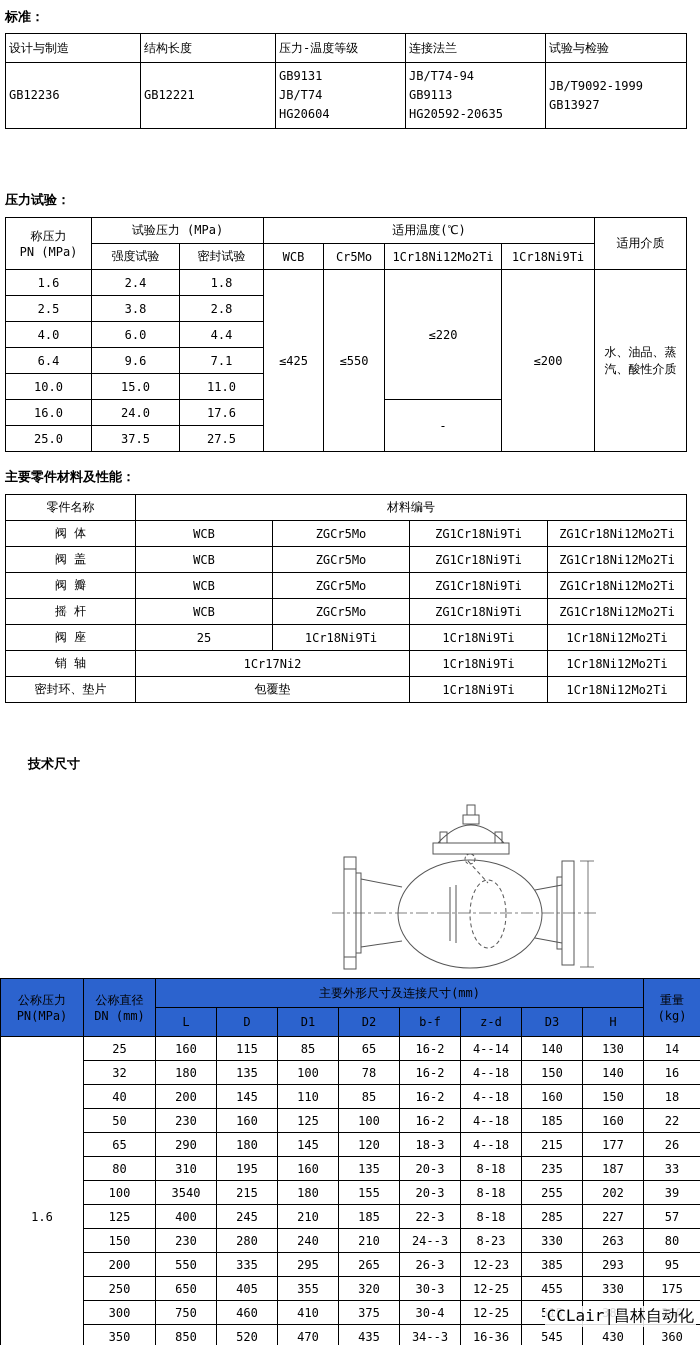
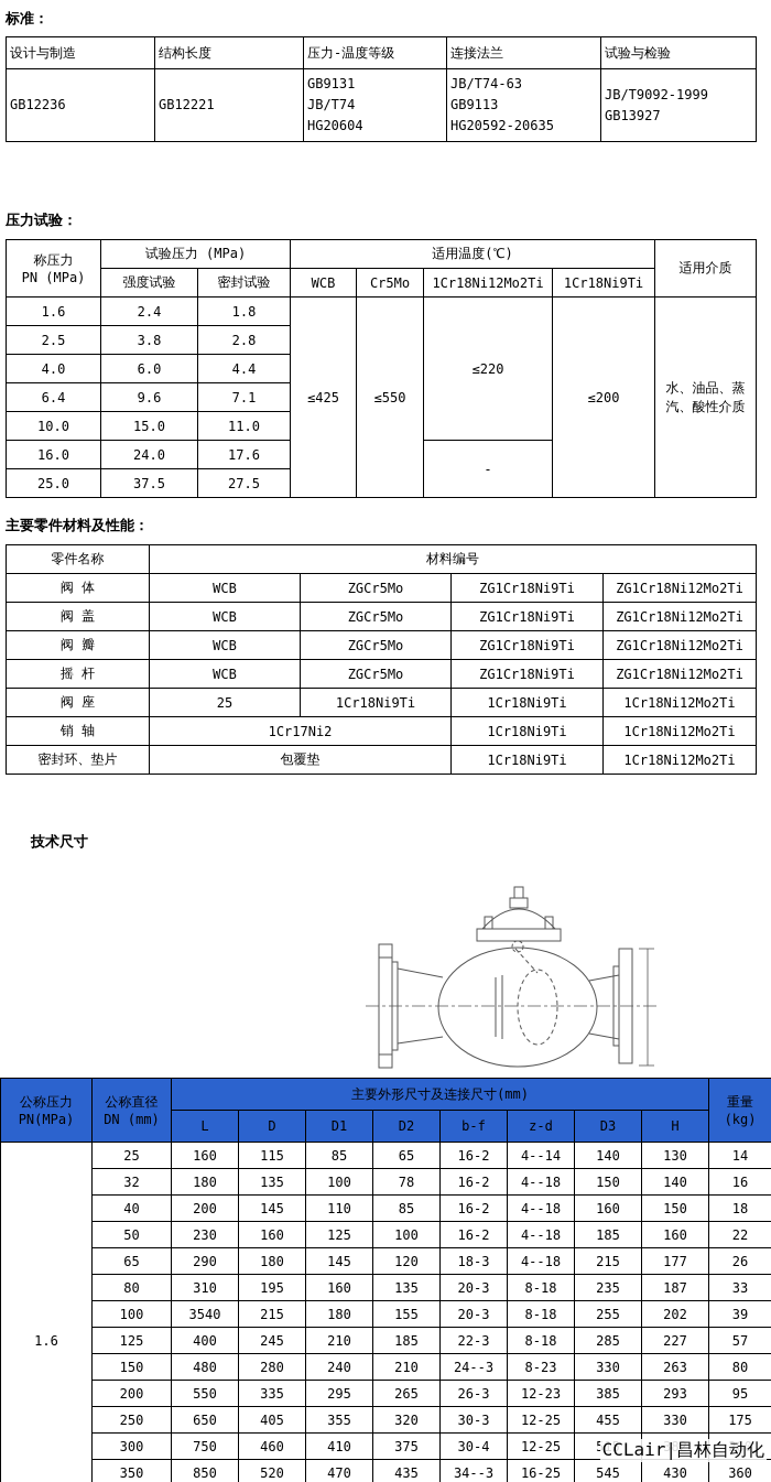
  标准：
  设计与制造	结构长度	压力-温度等级	连接法兰	试验与检验
- GB12236	GB12221	GB9131 JB/T74 HG20604	JB/T74-94 GB9113 HG20592-20635	JB/T9092-1999 GB13927
+ GB12236	GB12221	GB9131 JB/T74 HG20604	JB/T74-63 GB9113 HG20592-20635	JB/T9092-1999 GB13927
  压力试验：
  称压力 PN (MPa)	试验压力 (MPa)	适用温度(℃)	适用介质
  强度试验	密封试验	WCB	Cr5Mo	1Cr18Ni12Mo2Ti	1Cr18Ni9Ti
  1.6	2.4	1.8	≤425	≤550	≤220	≤200	水、油品、蒸汽、酸性介质
  2.5	3.8	2.8
  4.0	6.0	4.4
  6.4	9.6	7.1
  10.0	15.0	11.0
  16.0	24.0	17.6	-
  25.0	37.5	27.5
  主要零件材料及性能：
  零件名称	材料编号
  阀 体	WCB	ZGCr5Mo	ZG1Cr18Ni9Ti	ZG1Cr18Ni12Mo2Ti
  阀 盖	WCB	ZGCr5Mo	ZG1Cr18Ni9Ti	ZG1Cr18Ni12Mo2Ti
  阀 瓣	WCB	ZGCr5Mo	ZG1Cr18Ni9Ti	ZG1Cr18Ni12Mo2Ti
  摇 杆	WCB	ZGCr5Mo	ZG1Cr18Ni9Ti	ZG1Cr18Ni12Mo2Ti
  阀 座	25	1Cr18Ni9Ti	1Cr18Ni9Ti	1Cr18Ni12Mo2Ti
  销 轴	1Cr17Ni2	1Cr18Ni9Ti	1Cr18Ni12Mo2Ti
  密封环、垫片	包覆垫	1Cr18Ni9Ti	1Cr18Ni12Mo2Ti
  技术尺寸
  公称压力 PN(MPa)	公称直径 DN (mm)	主要外形尺寸及连接尺寸(mm)	重量 (kg)
  L	D	D1	D2	b-f	z-d	D3	H
  1.6	25	160	115	85	65	16-2	4--14	140	130	14
  32	180	135	100	78	16-2	4--18	150	140	16
  40	200	145	110	85	16-2	4--18	160	150	18
  50	230	160	125	100	16-2	4--18	185	160	22
  65	290	180	145	120	18-3	4--18	215	177	26
  80	310	195	160	135	20-3	8-18	235	187	33
  100	3540	215	180	155	20-3	8-18	255	202	39
  125	400	245	210	185	22-3	8-18	285	227	57
- 150	230	280	240	210	24--3	8-23	330	263	80
+ 150	480	280	240	210	24--3	8-23	330	263	80
  200	550	335	295	265	26-3	12-23	385	293	95
  250	650	405	355	320	30-3	12-25	455	330	175
  300	750	460	410	375	30-4	12-25	515	382	260
- 350	850	520	470	435	34--3	16-36	545	430	360
+ 350	850	520	470	435	34--3	16-25	545	430	360
  CCLair|昌林自动化
